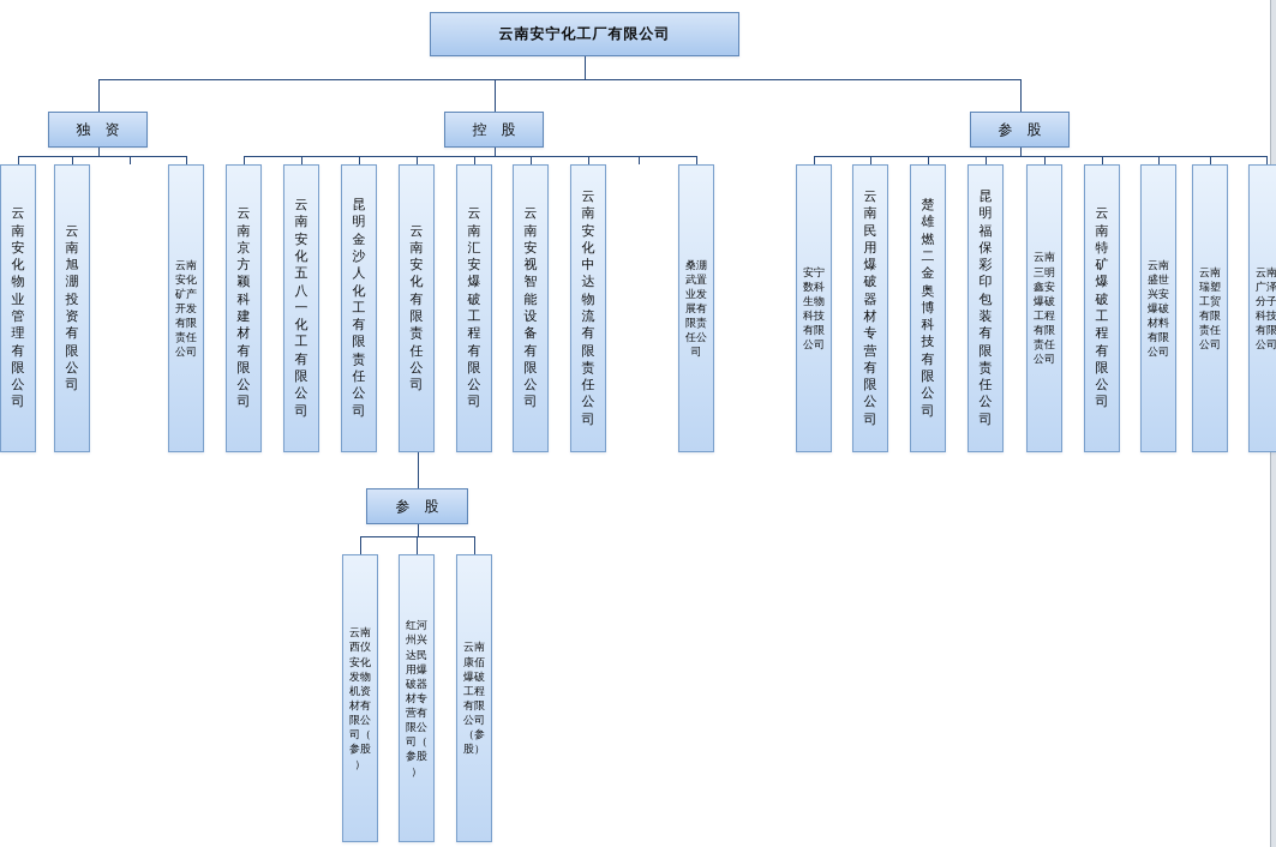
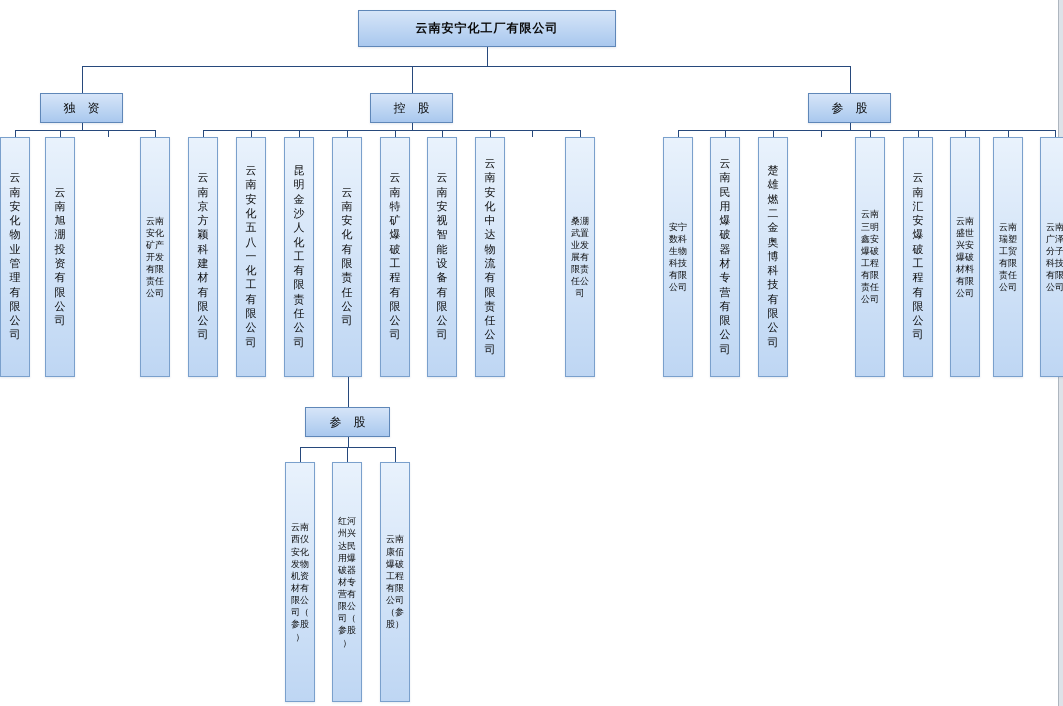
  云南安宁化工厂有限公司
  独 资
  云南安化物业管理有限公司
  云南旭淜投资有限公司
  云南安化矿产开发有限责任公司
  控 股
  云南京方颖科建材有限公司
  云南安化五八一化工有限公司
  昆明金沙人化工有限责任公司
  云南安化有限责任公司
- 云南汇安爆破工程有限公司
+ 云南特矿爆破工程有限公司
  云南安视智能设备有限公司
  云南安化中达物流有限责任公司
  桑淜武置业发展有限责任公司
  参 股
  安宁数科生物科技有限公司
  云南民用爆破器材专营有限公司
  楚雄燃二金奥博科技有限公司
- 昆明福保彩印包装有限责任公司
  云南三明鑫安爆破工程有限责任公司
- 云南特矿爆破工程有限公司
+ 云南汇安爆破工程有限公司
  云南盛世兴安爆破材料有限公司
  云南瑞塑工贸有限责任公司
  云南广泽分子科技有限公司
  参 股
  云南西仪安化发物机资材有限公司（参股）
  红河州兴达民用爆破器材专营有限公司（参股）
  云南康佰爆破工程有限公司（参股）
